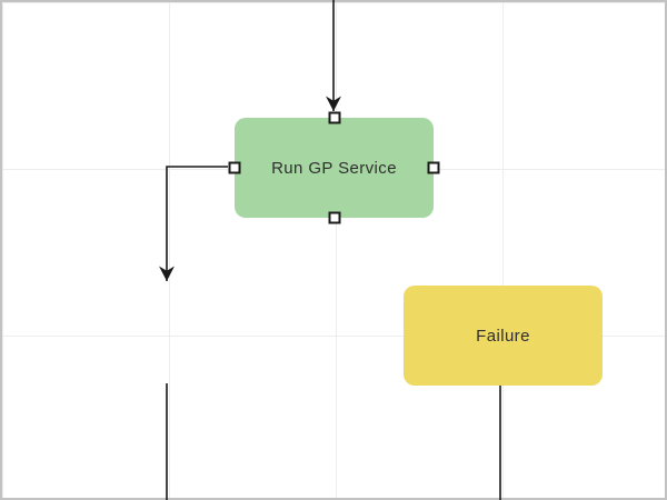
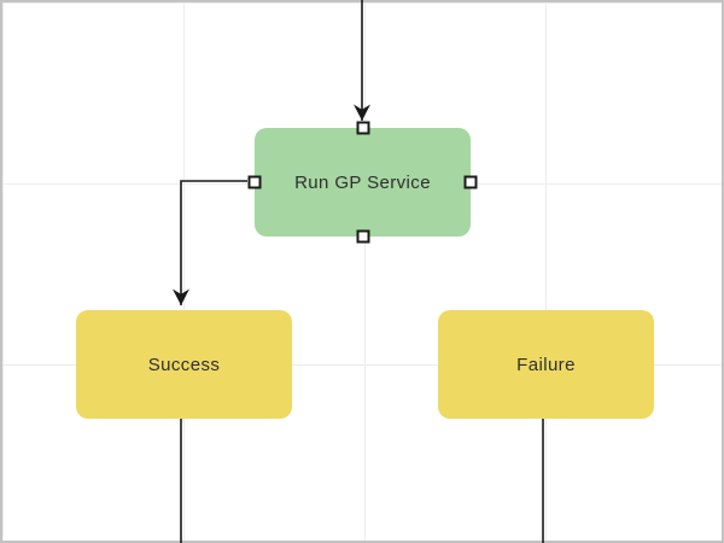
  Run GP Service
+ Success
  Failure
